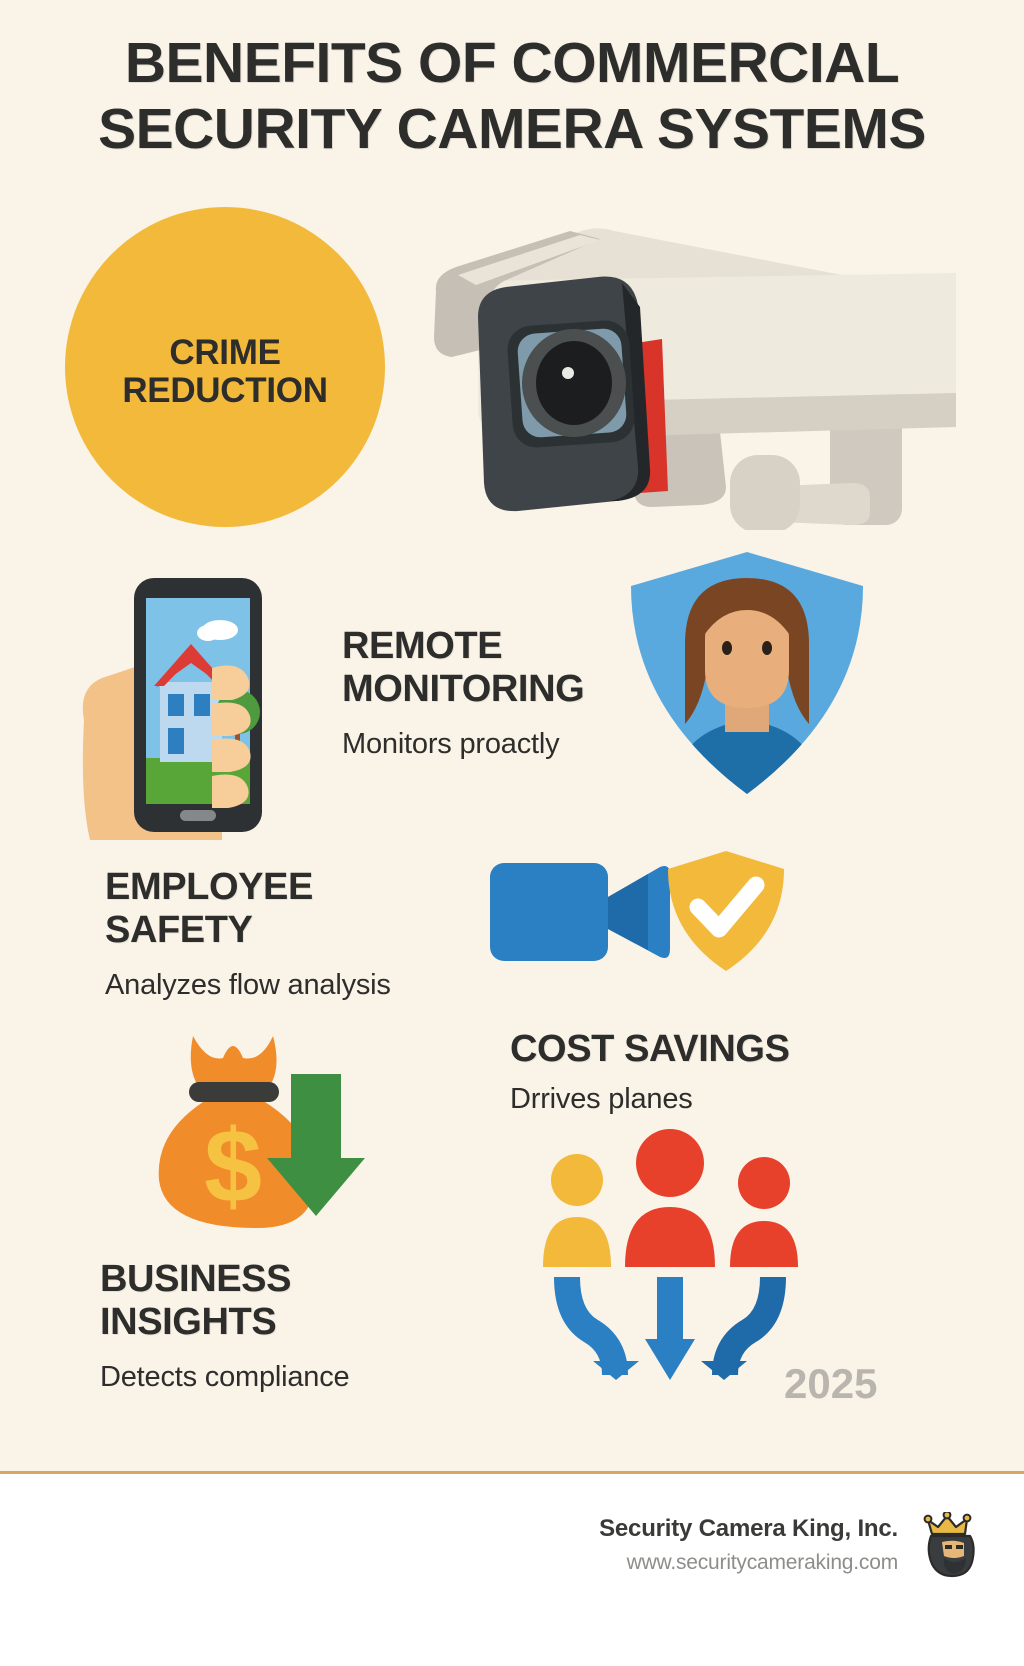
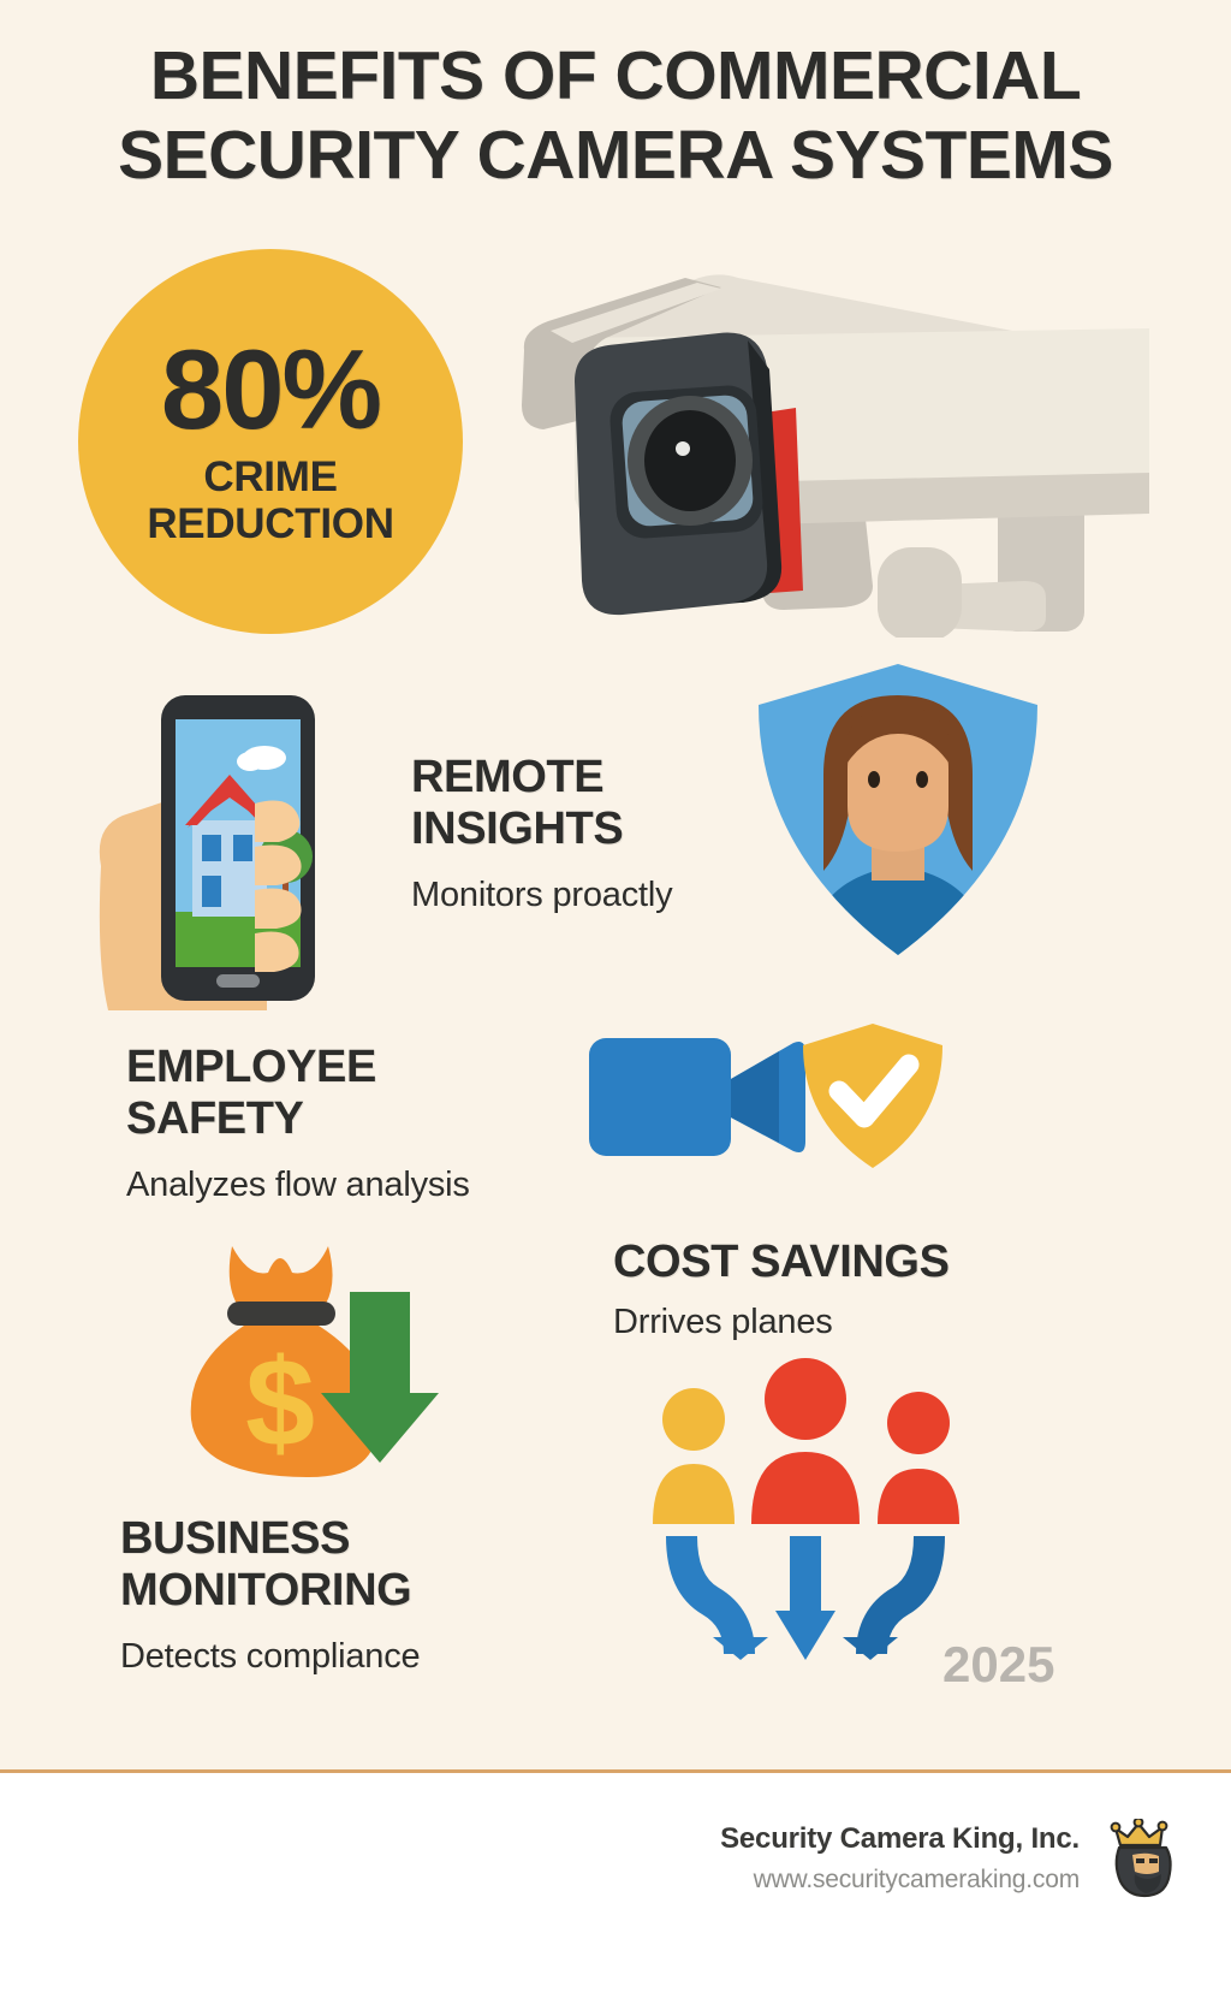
  BENEFITS OF COMMERCIAL
  SECURITY CAMERA SYSTEMS
+ 80%
  CRIME
  REDUCTION
  REMOTE
- MONITORING
+ INSIGHTS
  Monitors proactly
  EMPLOYEE
  SAFETY
  Analyzes flow analysis
  COST SAVINGS
  Drrives planes
  $
  BUSINESS
- INSIGHTS
+ MONITORING
  Detects compliance
  2025
  Security Camera King, Inc.
  www.securitycameraking.com
